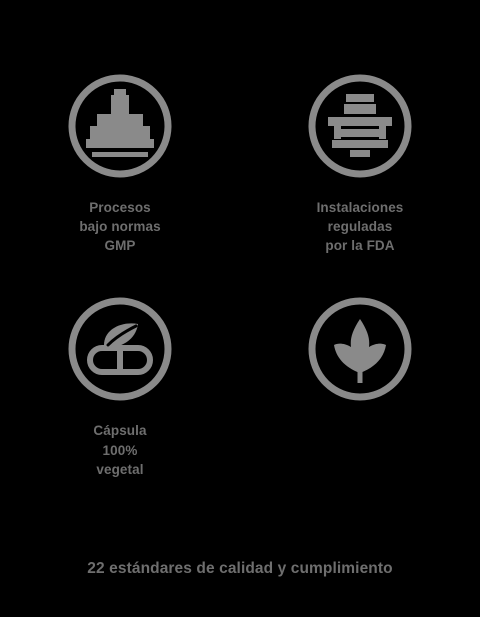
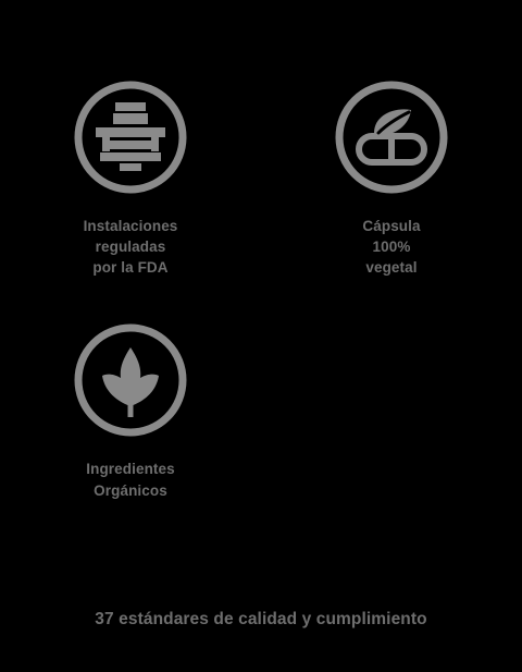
- Procesos
- bajo normas
- GMP
  Instalaciones
  reguladas
  por la FDA
  Cápsula
  100%
  vegetal
+ Ingredientes
+ Orgánicos
- 22 estándares de calidad y cumplimiento
+ 37 estándares de calidad y cumplimiento
